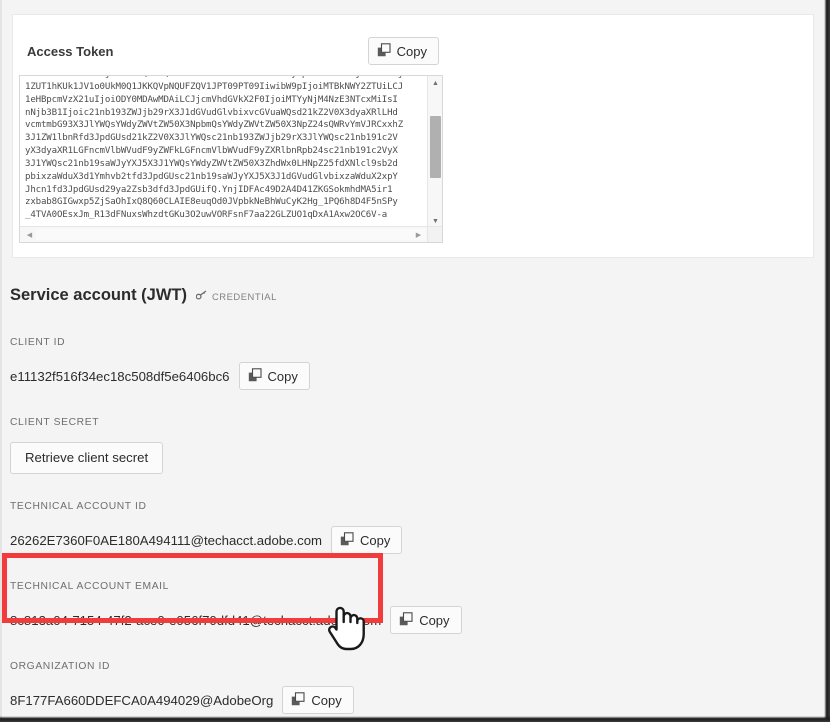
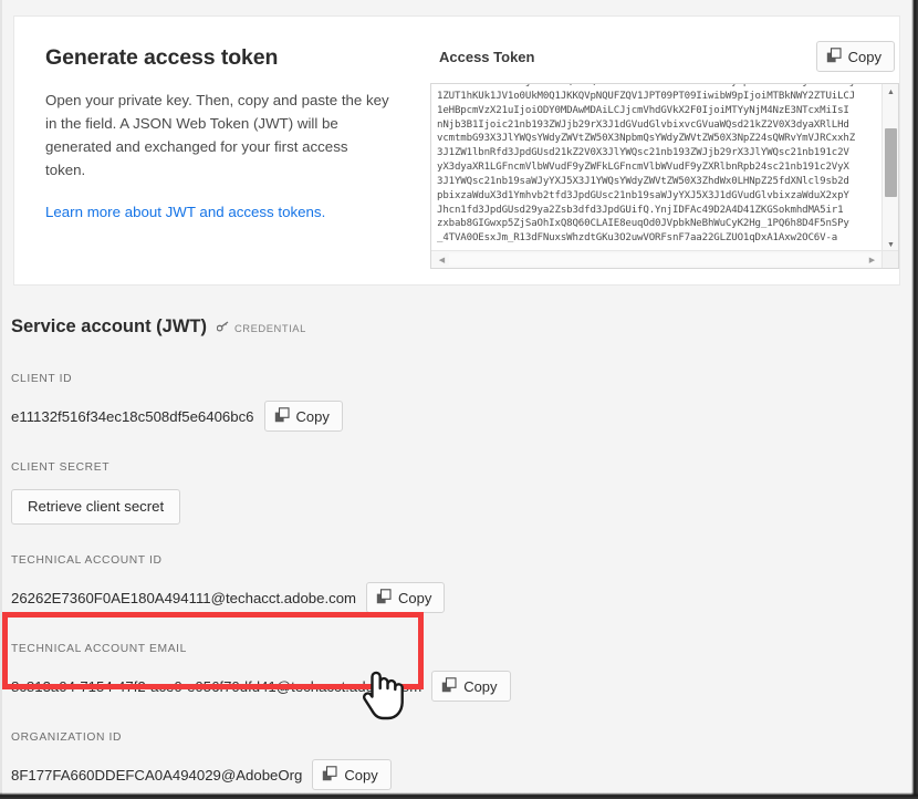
+ Generate access token
+ Open your private key. Then, copy and paste the key in the field. A JSON Web Token (JWT) will be generated and exchanged for your first access token.
+ Learn more about JWT and access tokens.
  Access Token
  Copy
  1ZUT1hKUk1JV1o0UkM0Q1JKKQVpNQUFZQV1JPT09PT09IiwibW9pIjoiMTBkNWY2ZTUiLCJ
  1eHBpcmVzX21uIjoiODY0MDAwMDAiLCJjcmVhdGVkX2F0IjoiMTYyNjM4NzE3NTcxMiIsI
  nNjb3B1Ijoic21nb193ZWJjb29rX3J1dGVudGlvbixvcGVuaWQsd21kZ2V0X3dyaXRlLHd
  vcmtmbG93X3JlYWQsYWdyZWVtZW50X3NpbmQsYWdyZWVtZW50X3NpZ24sQWRvYmVJRCxxhZ
  3J1ZW1lbnRfd3JpdGUsd21kZ2V0X3JlYWQsc21nb193ZWJjb29rX3JlYWQsc21nb191c2V
  yX3dyaXR1LGFncmVlbWVudF9yZWFkLGFncmVlbWVudF9yZXRlbnRpb24sc21nb191c2VyX
  3J1YWQsc21nb19saWJyYXJ5X3J1YWQsYWdyZWVtZW50X3ZhdWx0LHNpZ25fdXNlcl9sb2d
  pbixzaWduX3d1Ymhvb2tfd3JpdGUsc21nb19saWJyYXJ5X3J1dGVudGlvbixzaWduX2xpY
  Jhcn1fd3JpdGUsd29ya2Zsb3dfd3JpdGUifQ.YnjIDFAc49D2A4D41ZKGSokmhdMA5ir1
  zxbab8GIGwxp5ZjSaOhIxQ8Q60CLAIE8euqOd0JVpbkNeBhWuCyK2Hg_1PQ6h8D4F5nSPy
  _4TVA0OEsxJm_R13dFNuxsWhzdtGKu3O2uwVORFsnF7aa22GLZUO1qDxA1Axw2OC6V-a
  Service account (JWT)
  CREDENTIAL
  CLIENT ID
  e11132f516f34ec18c508df5e6406bc6
  Copy
  CLIENT SECRET
  Retrieve client secret
  TECHNICAL ACCOUNT ID
  26262E7360F0AE180A494111@techacct.adobe.com
  Copy
  TECHNICAL ACCOUNT EMAIL
  8c813a04-7154-47f2-ace0-e056f70dfd41@techacct.adoom
  Copy
  ORGANIZATION ID
  8F177FA660DDEFCA0A494029@AdobeOrg
  Copy
